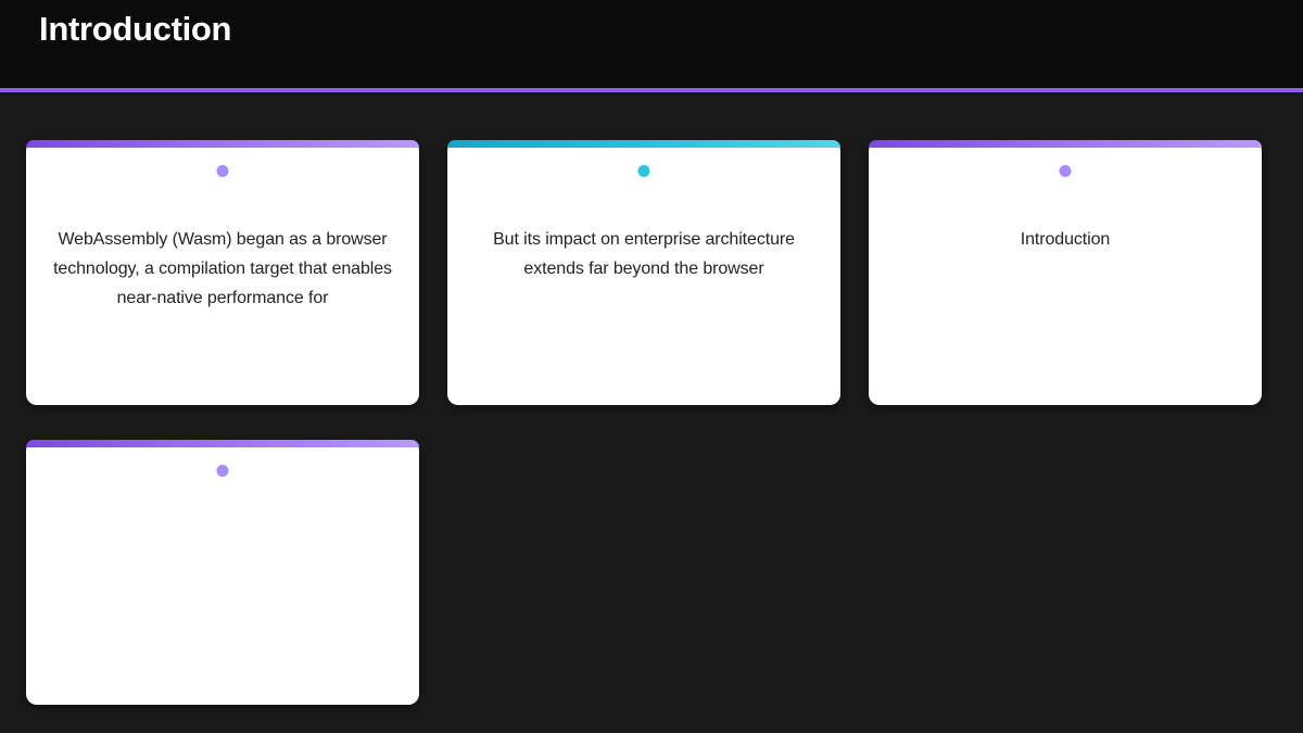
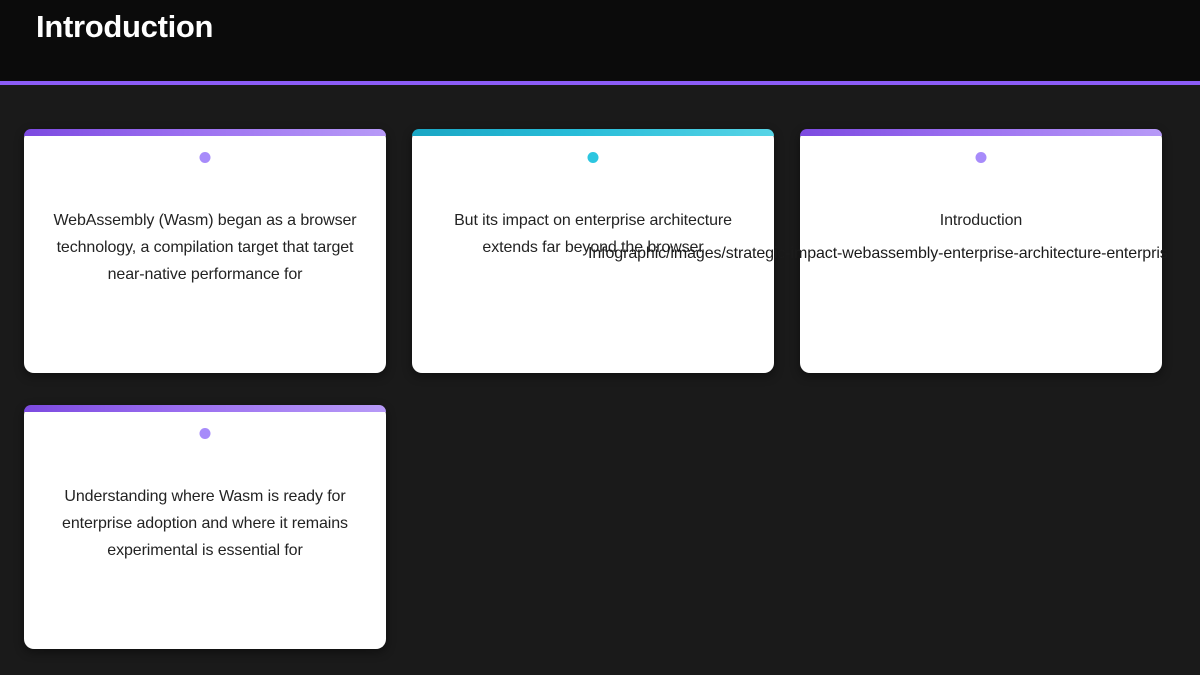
  Introduction
- WebAssembly (Wasm) began as a browser technology, a compilation target that enables near-native performance for
+ WebAssembly (Wasm) began as a browser technology, a compilation target that target near-native performance for
  But its impact on enterprise architecture extends far beyond the browser
  Introduction
+ Understanding where Wasm is ready for enterprise adoption and where it remains experimental is essential for
+ Infographic/images/strategic-impact-webassembly-enterprise-architecture-enterpris
